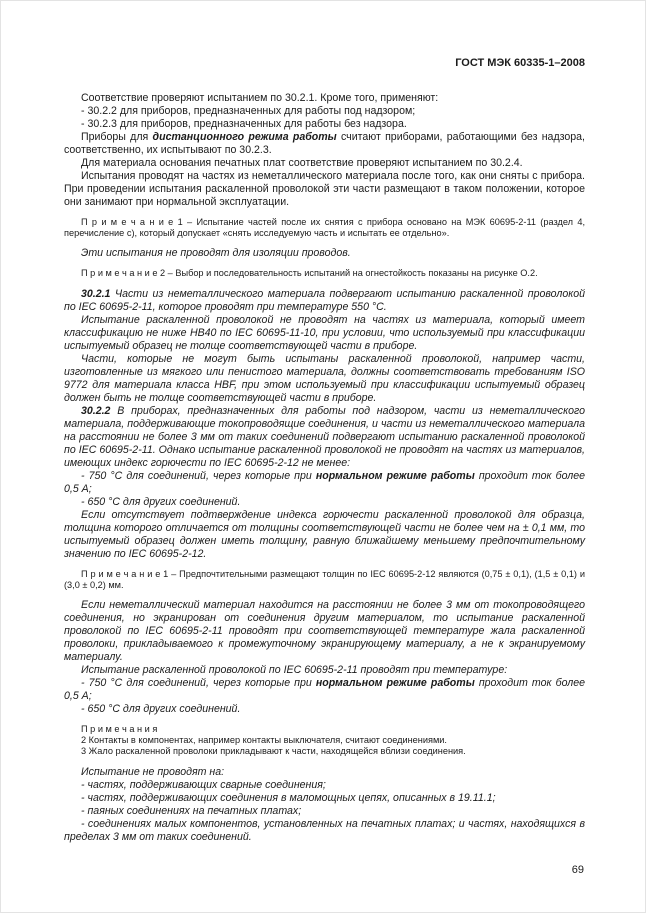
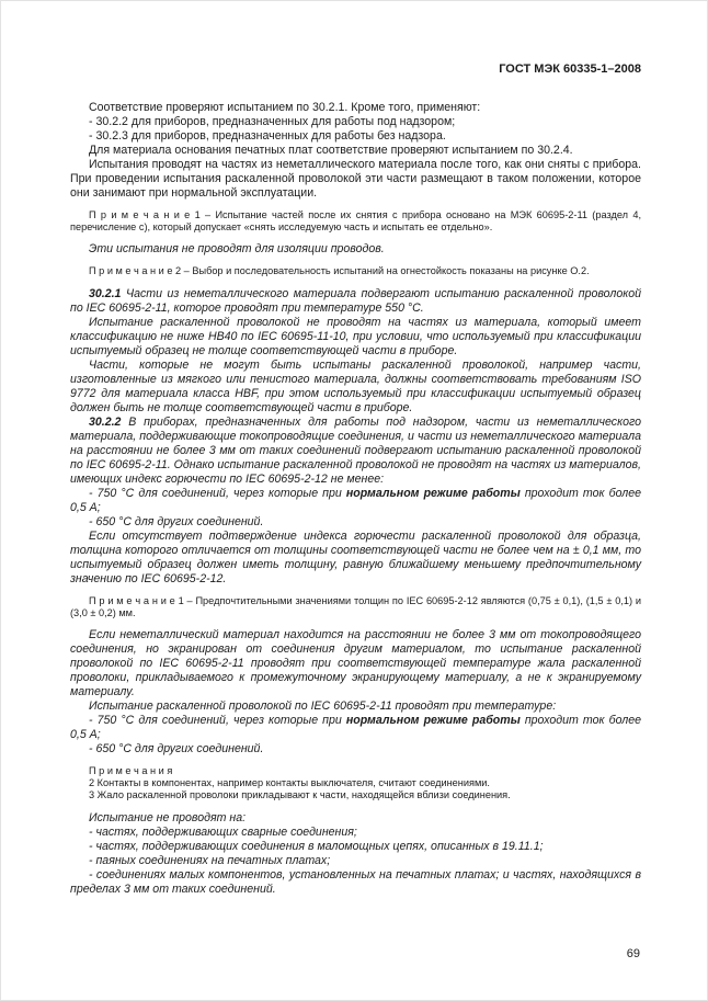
  ГОСТ МЭК 60335-1–2008
  Соответствие проверяют испытанием по 30.2.1. Кроме того, применяют:
  - 30.2.2 для приборов, предназначенных для работы под надзором;
  - 30.2.3 для приборов, предназначенных для работы без надзора.
- Приборы для дистанционного режима работы считают приборами, работающими без надзора, соответственно, их испытывают по 30.2.3.
  Для материала основания печатных плат соответствие проверяют испытанием по 30.2.4.
  Испытания проводят на частях из неметаллического материала после того, как они сняты с прибора. При проведении испытания раскаленной проволокой эти части размещают в таком положении, которое они занимают при нормальной эксплуатации.
  П р и м е ч а н и е 1 – Испытание частей после их снятия с прибора основано на МЭК 60695-2-11 (раздел 4, перечисление с), который допускает «снять исследуемую часть и испытать ее отдельно».
  Эти испытания не проводят для изоляции проводов.
  П р и м е ч а н и е 2 – Выбор и последовательность испытаний на огнестойкость показаны на рисунке О.2.
  30.2.1 Части из неметаллического материала подвергают испытанию раскаленной проволокой по IEC 60695-2-11, которое проводят при температуре 550 °С.
  Испытание раскаленной проволокой не проводят на частях из материала, который имеет классификацию не ниже НВ40 по IEC 60695-11-10, при условии, что используемый при классификации испытуемый образец не толще соответствующей части в приборе.
  Части, которые не могут быть испытаны раскаленной проволокой, например части, изготовленные из мягкого или пенистого материала, должны соответствовать требованиям ISO 9772 для материала класса HBF, при этом используемый при классификации испытуемый образец должен быть не толще соответствующей части в приборе.
  30.2.2 В приборах, предназначенных для работы под надзором, части из неметаллического материала, поддерживающие токопроводящие соединения, и части из неметаллического материала на расстоянии не более 3 мм от таких соединений подвергают испытанию раскаленной проволокой по IEC 60695-2-11. Однако испытание раскаленной проволокой не проводят на частях из материалов, имеющих индекс горючести по IEC 60695-2-12 не менее:
  - 750 °С для соединений, через которые при нормальном режиме работы проходит ток более 0,5 А;
  - 650 °С для других соединений.
  Если отсутствует подтверждение индекса горючести раскаленной проволокой для образца, толщина которого отличается от толщины соответствующей части не более чем на ± 0,1 мм, то испытуемый образец должен иметь толщину, равную ближайшему меньшему предпочтительному значению по IEC 60695-2-12.
- П р и м е ч а н и е 1 – Предпочтительными размещают толщин по IEC 60695-2-12 являются (0,75 ± 0,1), (1,5 ± 0,1) и (3,0 ± 0,2) мм.
+ П р и м е ч а н и е 1 – Предпочтительными значениями толщин по IEC 60695-2-12 являются (0,75 ± 0,1), (1,5 ± 0,1) и (3,0 ± 0,2) мм.
  Если неметаллический материал находится на расстоянии не более 3 мм от токопроводящего соединения, но экранирован от соединения другим материалом, то испытание раскаленной проволокой по IEC 60695-2-11 проводят при соответствующей температуре жала раскаленной проволоки, прикладываемого к промежуточному экранирующему материалу, а не к экранируемому материалу.
  Испытание раскаленной проволокой по IEC 60695-2-11 проводят при температуре:
  - 750 °С для соединений, через которые при нормальном режиме работы проходит ток более 0,5 А;
  - 650 °С для других соединений.
  П р и м е ч а н и я
  2 Контакты в компонентах, например контакты выключателя, считают соединениями.
  3 Жало раскаленной проволоки прикладывают к части, находящейся вблизи соединения.
  Испытание не проводят на:
  - частях, поддерживающих сварные соединения;
  - частях, поддерживающих соединения в маломощных цепях, описанных в 19.11.1;
  - паяных соединениях на печатных платах;
  - соединениях малых компонентов, установленных на печатных платах; и частях, находящихся в пределах 3 мм от таких соединений.
  69
